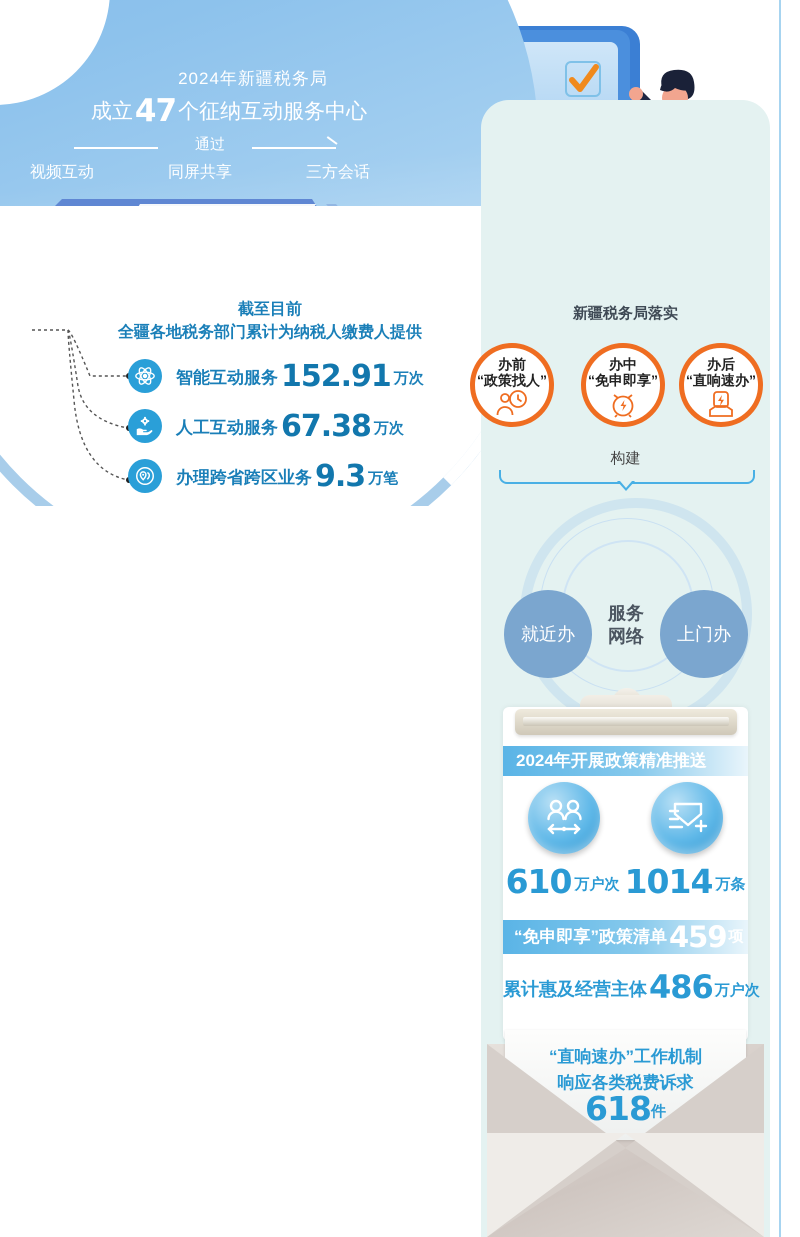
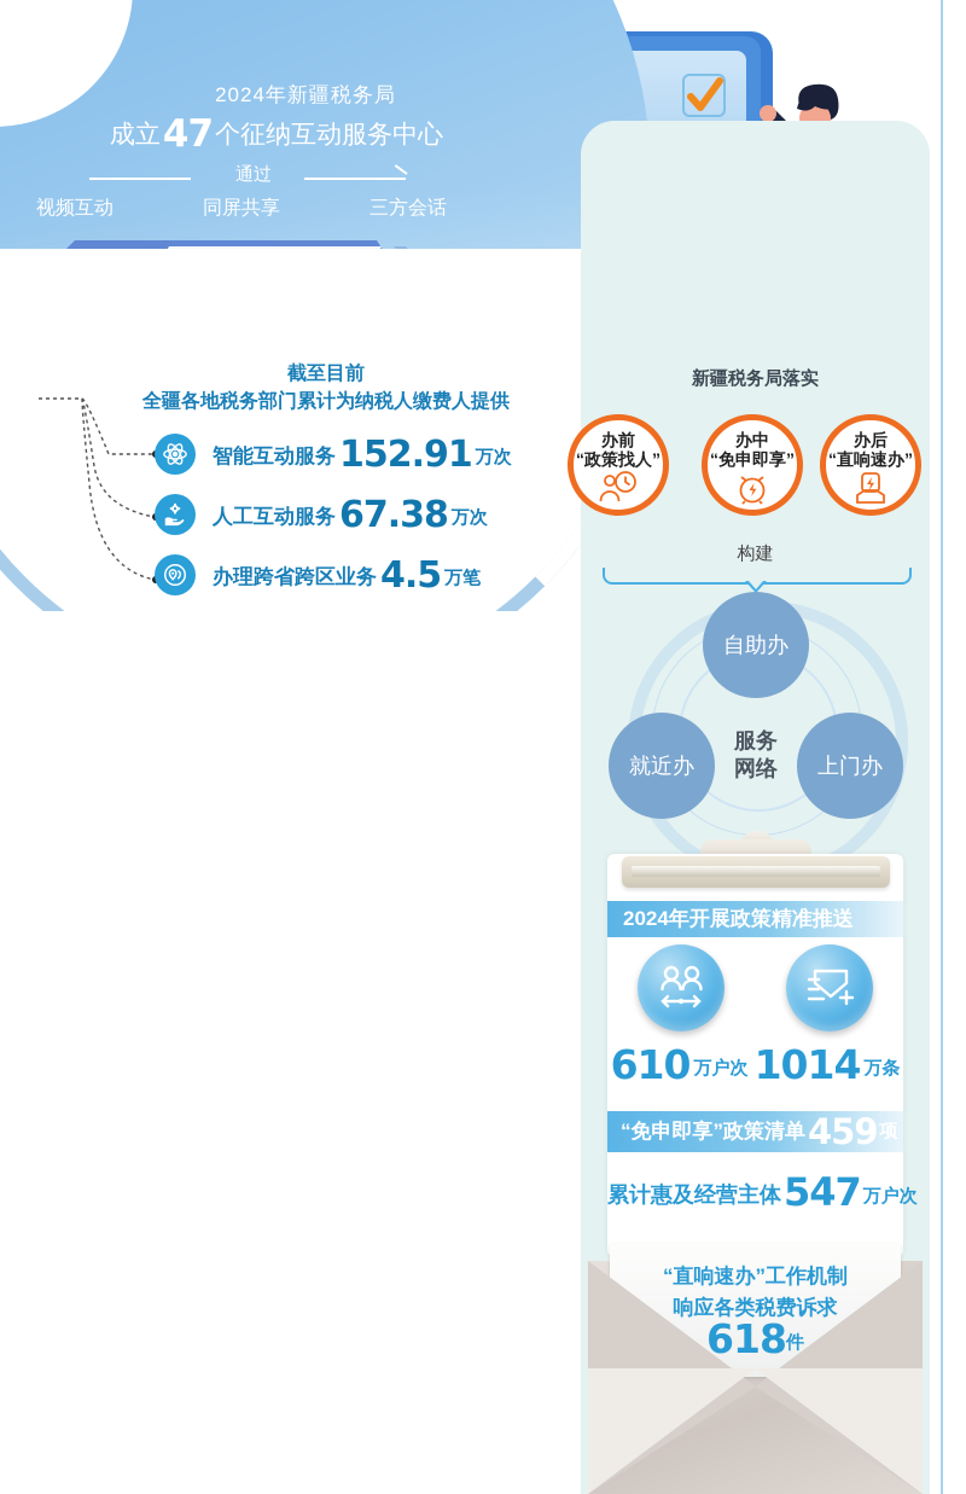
  2024年新疆税务局
  成立47个征纳互动服务中心
  通过
  视频互动
  同屏共享
  三方会话
  截至目前
  全疆各地税务部门累计为纳税人缴费人提供
  智能互动服务 152.91 万次
  人工互动服务 67.38 万次
- 办理跨省跨区业务 9.3 万笔
+ 办理跨省跨区业务 4.5 万笔
  新疆税务局落实
  办前
  “政策找人”
  办中
  “免申即享”
  办后
  “直响速办”
  构建
+ 自助办
  就近办
  上门办
  服务
  网络
  2024年开展政策精准推送
  610 万户次
  1014 万条
  “免申即享”政策清单
  459
  项
- 累计惠及经营主体486万户次
+ 累计惠及经营主体547万户次
  “直响速办”工作机制
  响应各类税费诉求
  618件
